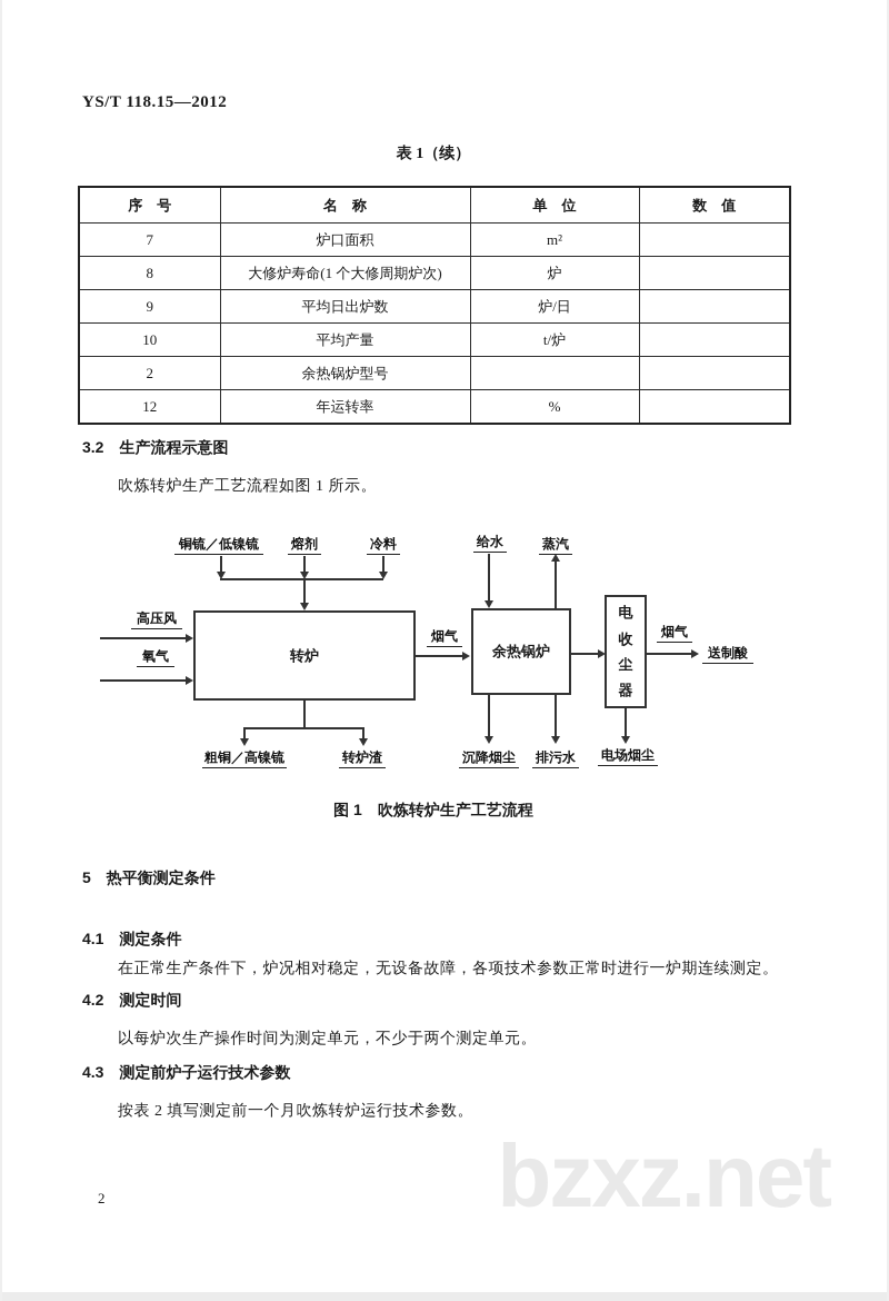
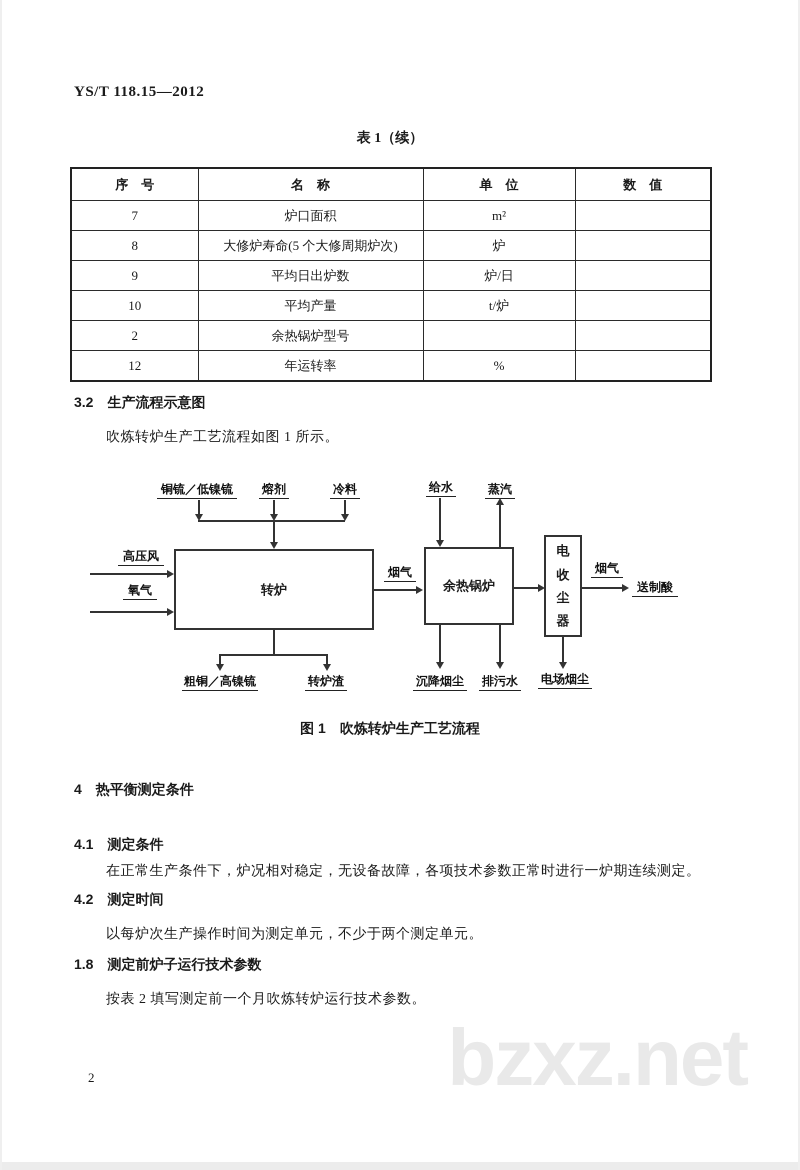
  YS/T 118.15—2012
  表 1（续）
  序 号	名 称	单 位	数 值
  7	炉口面积	m²
- 8	大修炉寿命(1 个大修周期炉次)	炉
+ 8	大修炉寿命(5 个大修周期炉次)	炉
  9	平均日出炉数	炉/日
  10	平均产量	t/炉
  2	余热锅炉型号
  12	年运转率	%
  3.2 生产流程示意图
  吹炼转炉生产工艺流程如图 1 所示。
  铜锍／低镍锍
  熔剂
  冷料
  转炉
  高压风
  氧气
  烟气
  余热锅炉
  给水
  蒸汽
  电收尘器
  烟气
  送制酸
  粗铜／高镍锍
  转炉渣
  沉降烟尘
  排污水
  电场烟尘
  图 1 吹炼转炉生产工艺流程
- 5 热平衡测定条件
+ 4 热平衡测定条件
  4.1 测定条件
  在正常生产条件下，炉况相对稳定，无设备故障，各项技术参数正常时进行一炉期连续测定。
  4.2 测定时间
  以每炉次生产操作时间为测定单元，不少于两个测定单元。
- 4.3 测定前炉子运行技术参数
+ 1.8 测定前炉子运行技术参数
  按表 2 填写测定前一个月吹炼转炉运行技术参数。
  2
